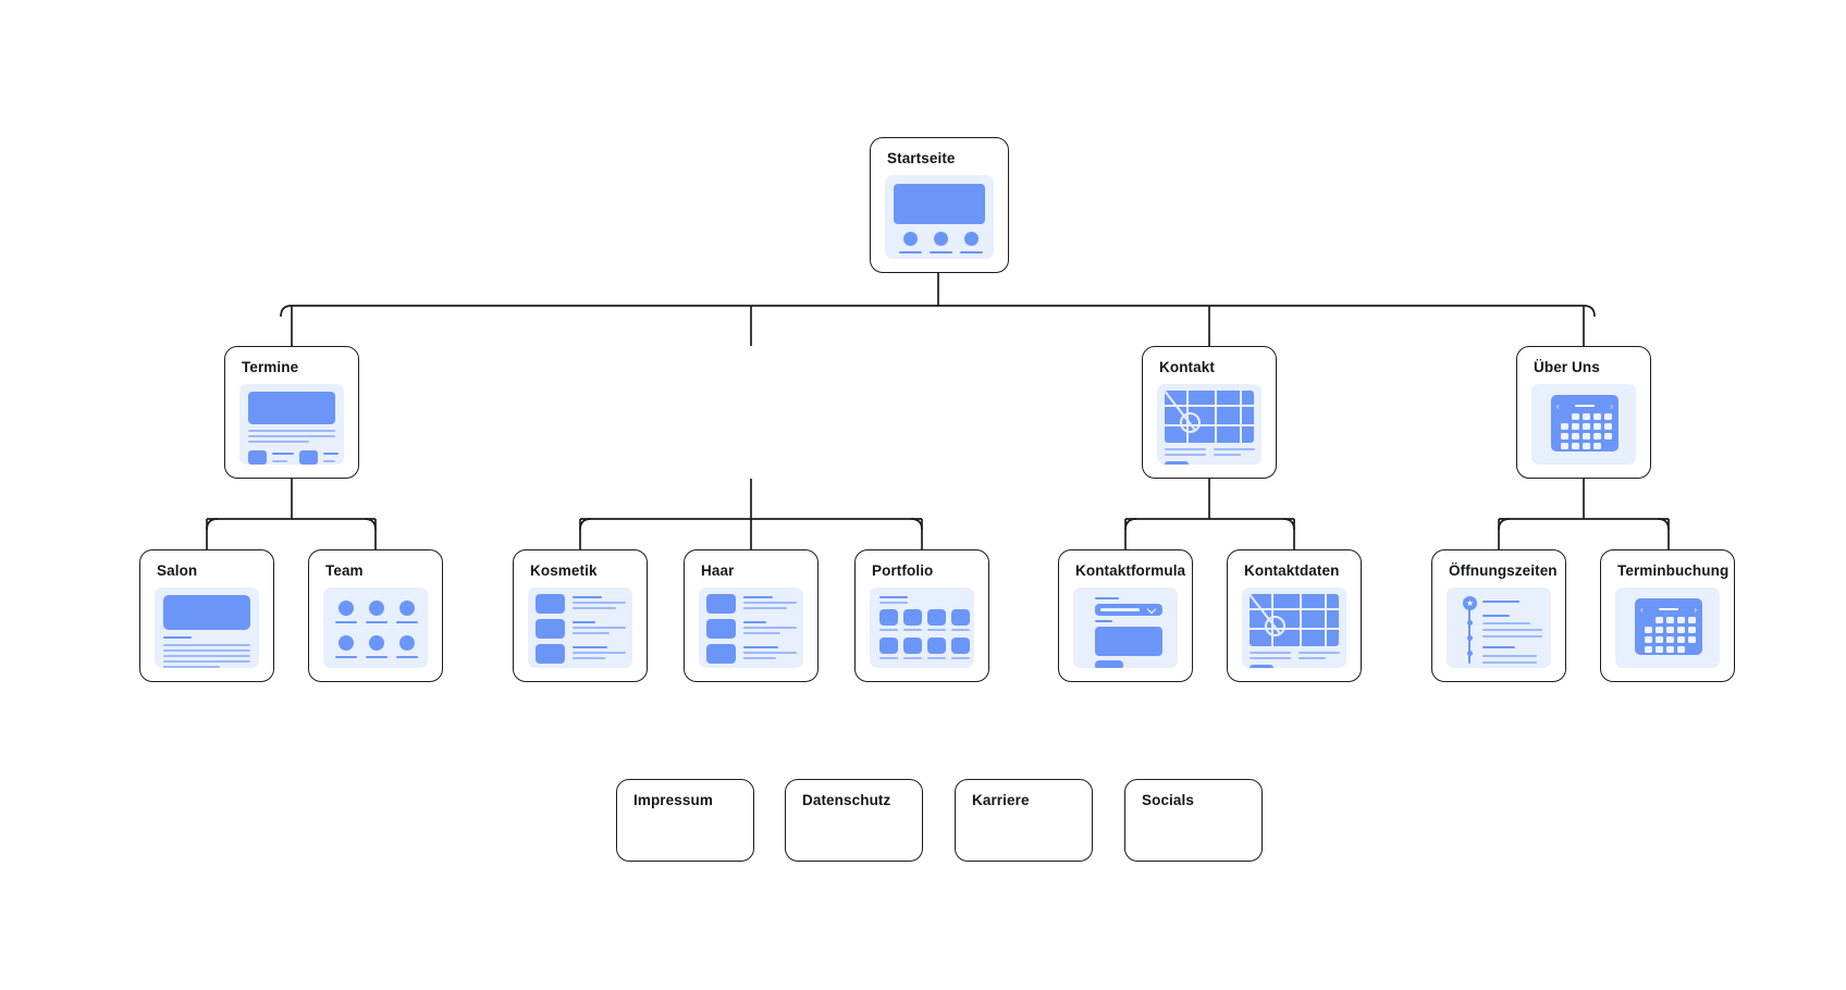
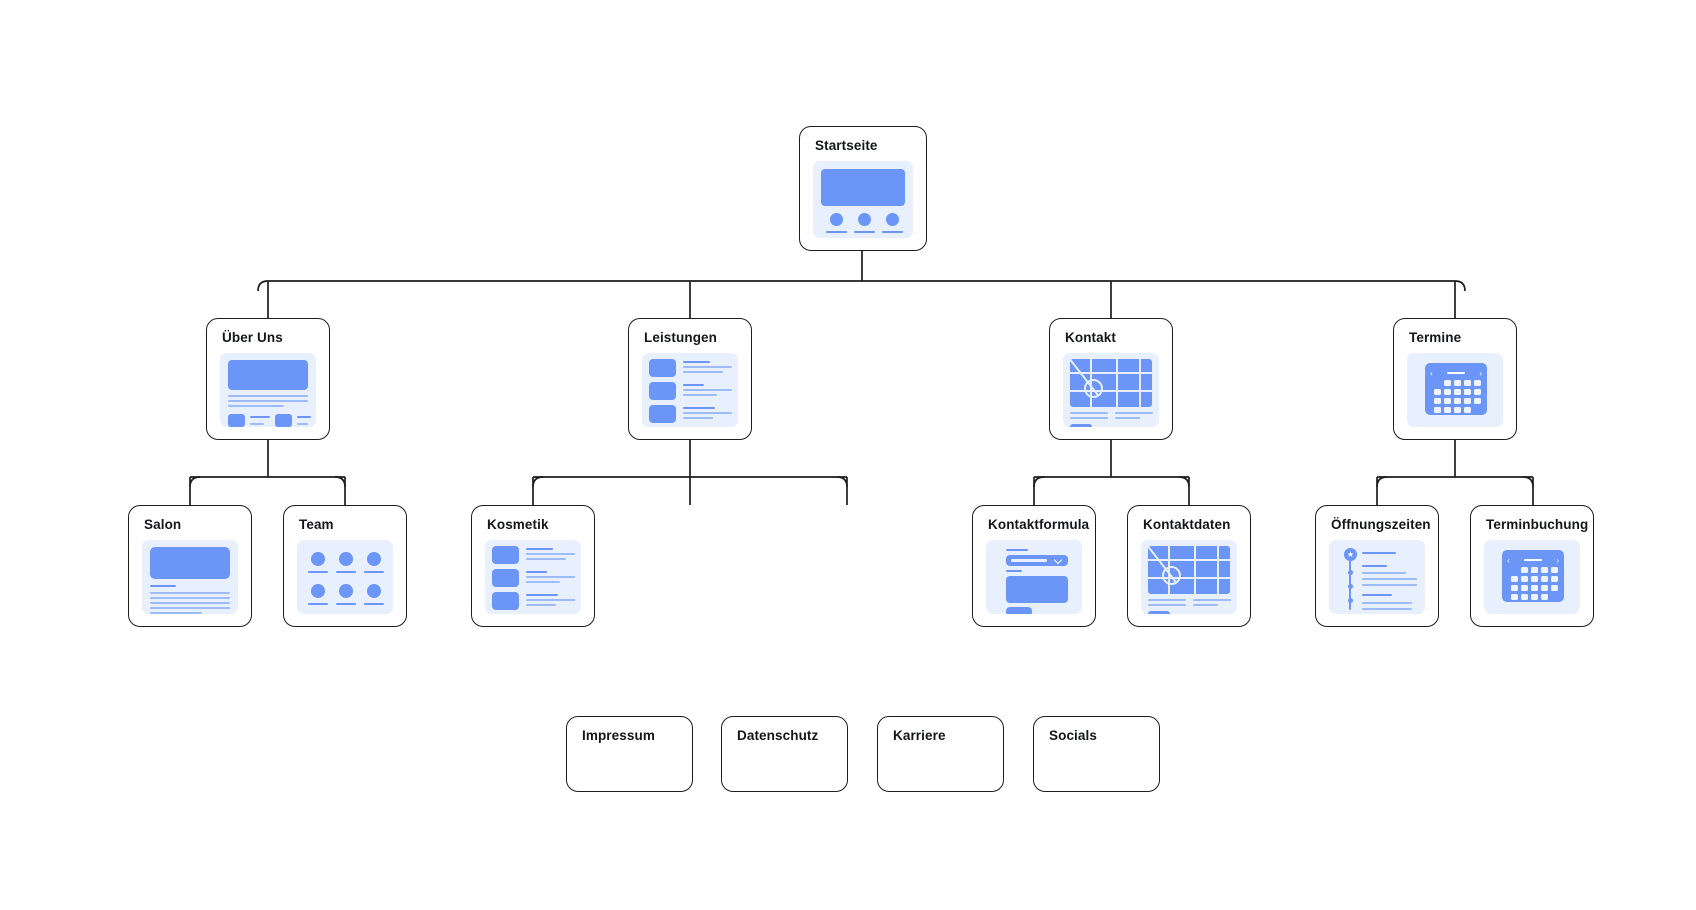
  Startseite
- Termine
+ Über Uns
+ Leistungen
  Kontakt
- Über Uns
+ Termine
  ‹
  ›
  Salon
  Team
  Kosmetik
- Haar
- Portfolio
  Kontaktformula
  Kontaktdaten
  Öffnungszeiten
  ★
  Terminbuchung
  ‹
  ›
  Impressum
  Datenschutz
  Karriere
  Socials
